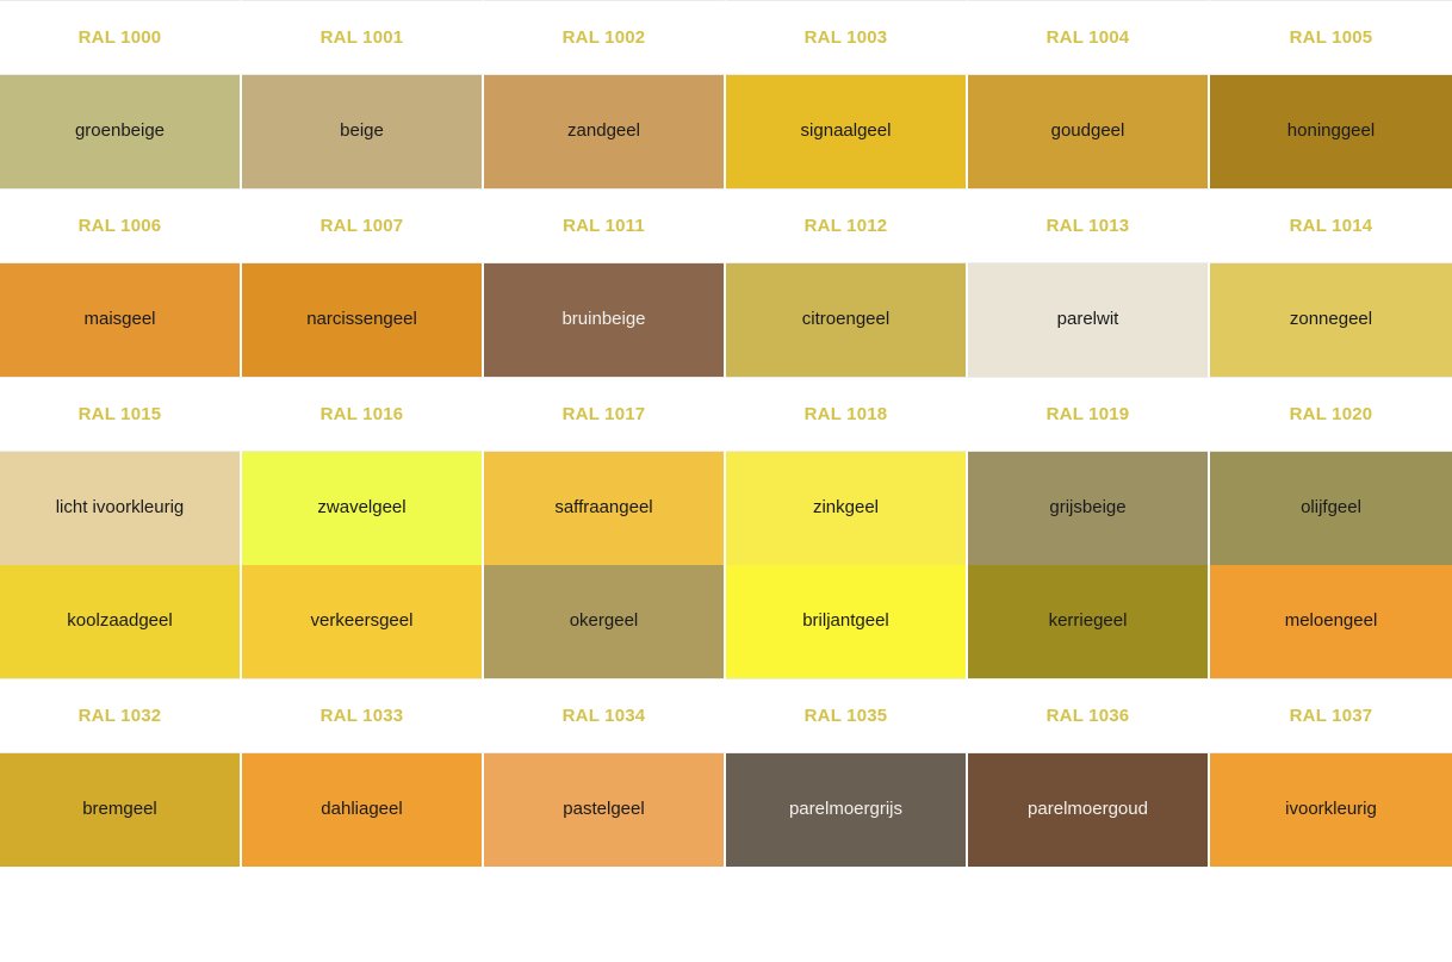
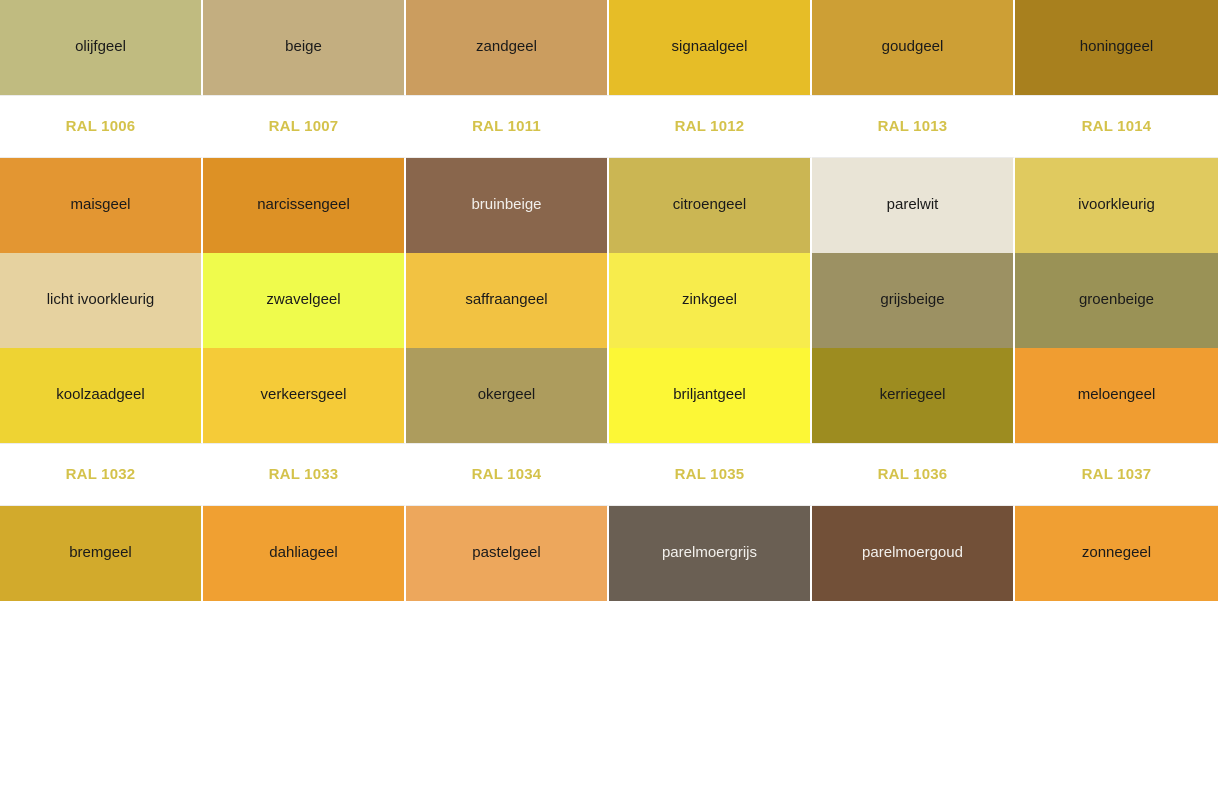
- RAL 1000	RAL 1001	RAL 1002	RAL 1003	RAL 1004	RAL 1005
- groenbeige	beige	zandgeel	signaalgeel	goudgeel	honinggeel
+ olijfgeel	beige	zandgeel	signaalgeel	goudgeel	honinggeel
  RAL 1006	RAL 1007	RAL 1011	RAL 1012	RAL 1013	RAL 1014
- maisgeel	narcissengeel	bruinbeige	citroengeel	parelwit	zonnegeel
+ maisgeel	narcissengeel	bruinbeige	citroengeel	parelwit	ivoorkleurig
- RAL 1015	RAL 1016	RAL 1017	RAL 1018	RAL 1019	RAL 1020
- licht ivoorkleurig	zwavelgeel	saffraangeel	zinkgeel	grijsbeige	olijfgeel
+ licht ivoorkleurig	zwavelgeel	saffraangeel	zinkgeel	grijsbeige	groenbeige
  koolzaadgeel	verkeersgeel	okergeel	briljantgeel	kerriegeel	meloengeel
  RAL 1032	RAL 1033	RAL 1034	RAL 1035	RAL 1036	RAL 1037
- bremgeel	dahliageel	pastelgeel	parelmoergrijs	parelmoergoud	ivoorkleurig
+ bremgeel	dahliageel	pastelgeel	parelmoergrijs	parelmoergoud	zonnegeel
